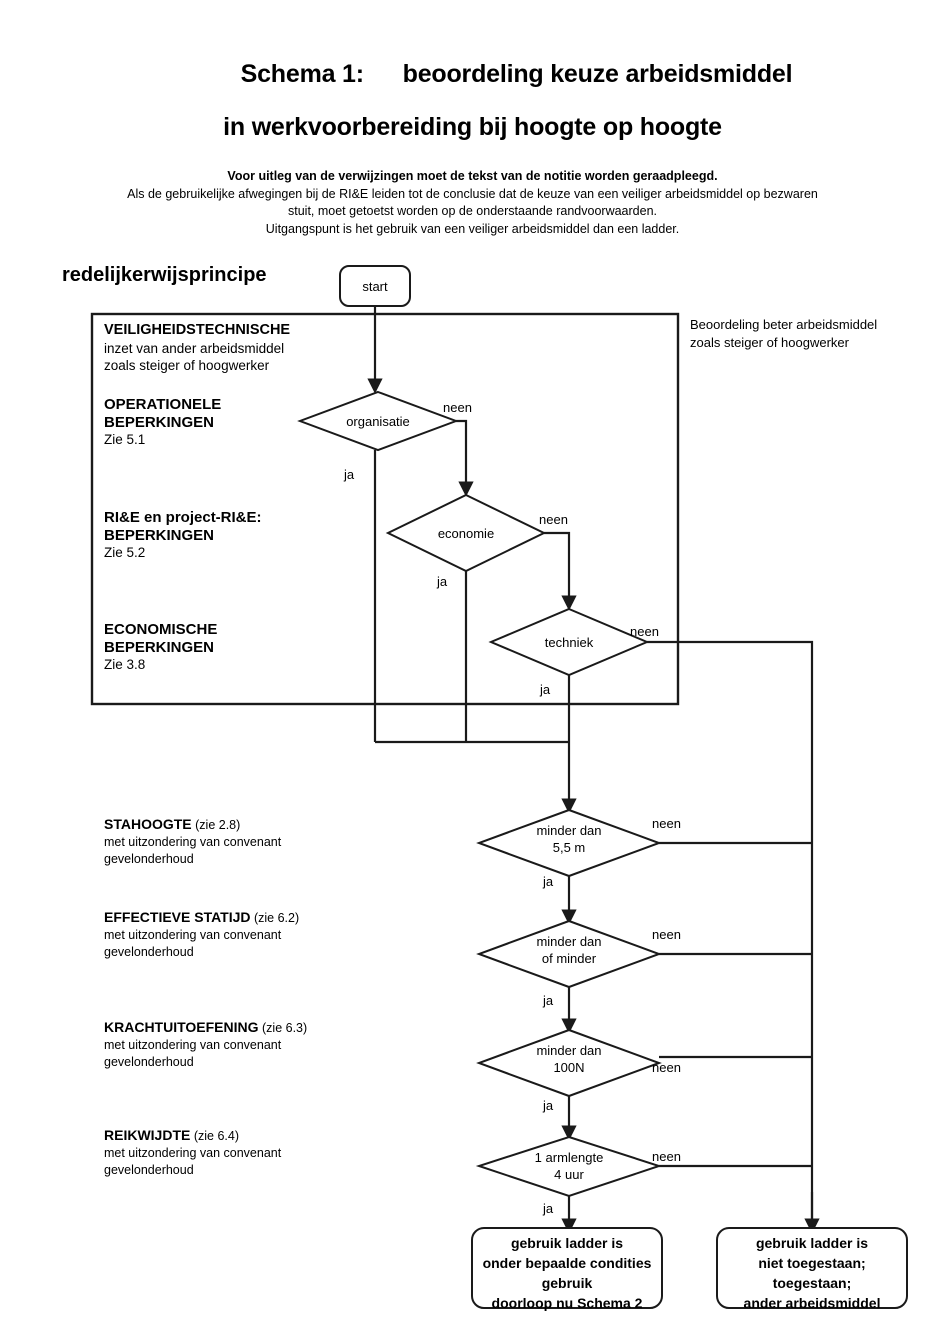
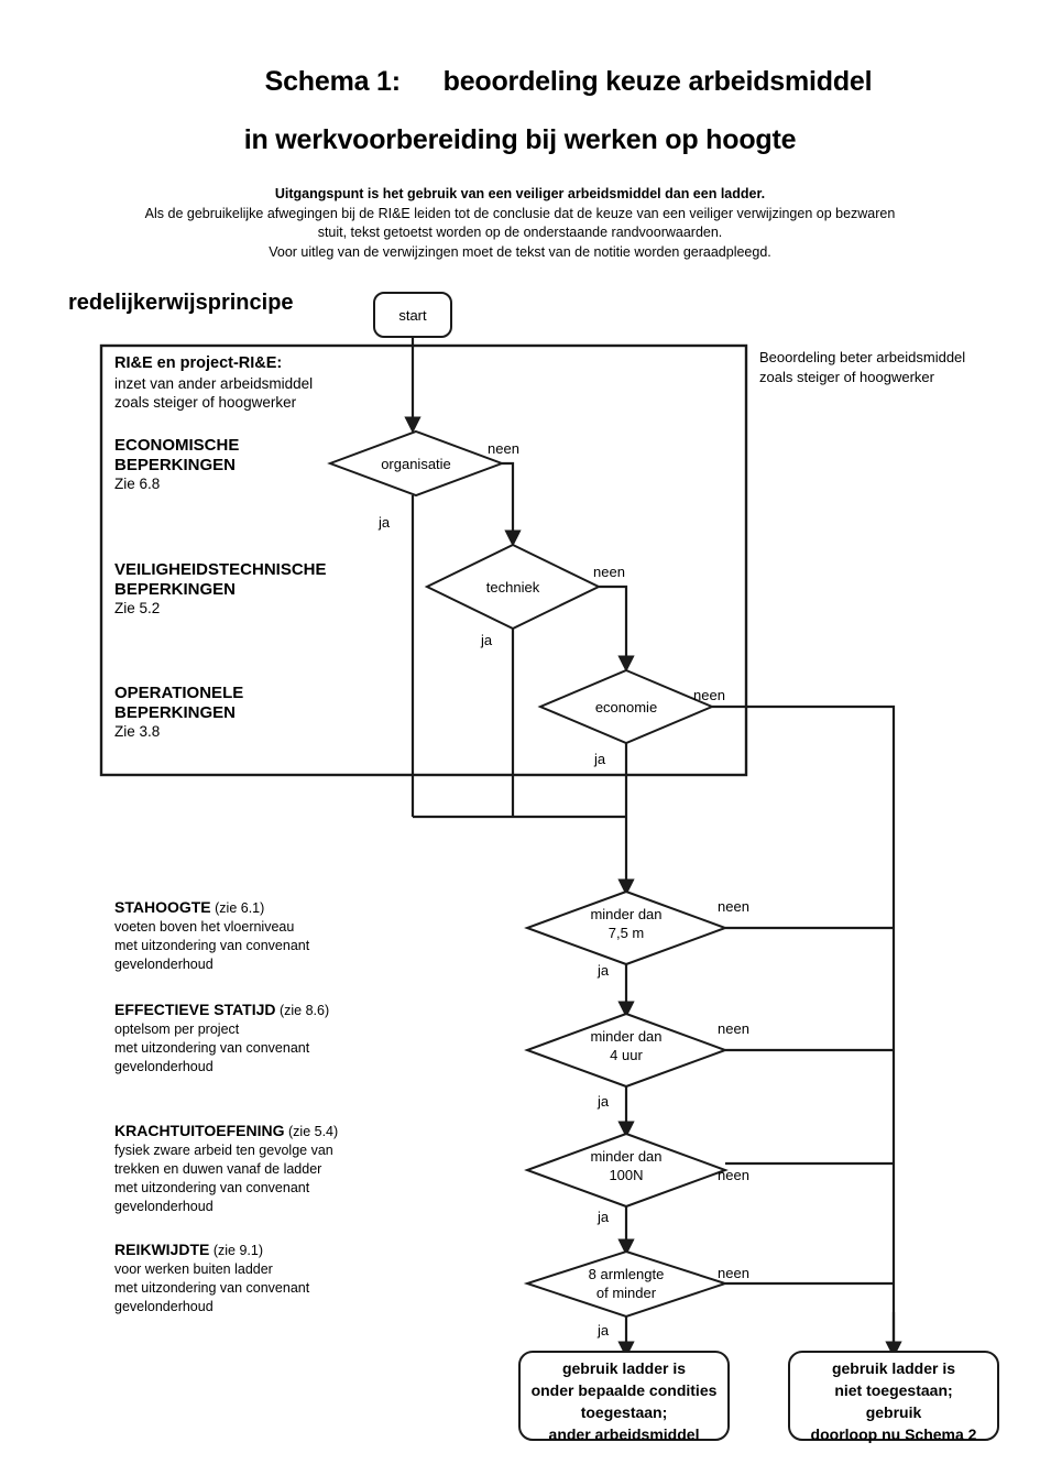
  Schema 1: beoordeling keuze arbeidsmiddel
- in werkvoorbereiding bij hoogte op hoogte
+ in werkvoorbereiding bij werken op hoogte
- Voor uitleg van de verwijzingen moet de tekst van de notitie worden geraadpleegd.
+ Uitgangspunt is het gebruik van een veiliger arbeidsmiddel dan een ladder.
- Als de gebruikelijke afwegingen bij de RI&E leiden tot de conclusie dat de keuze van een veiliger arbeidsmiddel op bezwaren
+ Als de gebruikelijke afwegingen bij de RI&E leiden tot de conclusie dat de keuze van een veiliger verwijzingen op bezwaren
- stuit, moet getoetst worden op de onderstaande randvoorwaarden.
+ stuit, tekst getoetst worden op de onderstaande randvoorwaarden.
- Uitgangspunt is het gebruik van een veiliger arbeidsmiddel dan een ladder.
+ Voor uitleg van de verwijzingen moet de tekst van de notitie worden geraadpleegd.
  redelijkerwijsprincipe
- VEILIGHEIDSTECHNISCHE
+ RI&E en project-RI&E:
  inzet van ander arbeidsmiddel
  zoals steiger of hoogwerker
- OPERATIONELE
+ ECONOMISCHE
  BEPERKINGEN
- Zie 5.1
+ Zie 6.8
- RI&E en project-RI&E:
+ VEILIGHEIDSTECHNISCHE
  BEPERKINGEN
  Zie 5.2
- ECONOMISCHE
+ OPERATIONELE
  BEPERKINGEN
  Zie 3.8
  Beoordeling beter arbeidsmiddel
  zoals steiger of hoogwerker
- STAHOOGTE (zie 2.8)
+ STAHOOGTE (zie 6.1)
+ voeten boven het vloerniveau
  met uitzondering van convenant
  gevelonderhoud
- EFFECTIEVE STATIJD (zie 6.2)
+ EFFECTIEVE STATIJD (zie 8.6)
+ optelsom per project
  met uitzondering van convenant
  gevelonderhoud
- KRACHTUITOEFENING (zie 6.3)
+ KRACHTUITOEFENING (zie 5.4)
+ fysiek zware arbeid ten gevolge van
+ trekken en duwen vanaf de ladder
  met uitzondering van convenant
  gevelonderhoud
- REIKWIJDTE (zie 6.4)
+ REIKWIJDTE (zie 9.1)
+ voor werken buiten ladder
  met uitzondering van convenant
  gevelonderhoud
  start
  organisatie
  neen
  ja
- economie
+ techniek
  neen
  ja
- techniek
+ economie
  neen
  ja
  minder dan
- 5,5 m
+ 7,5 m
  neen
  ja
  minder dan
- of minder
+ 4 uur
  neen
  ja
  minder dan
  100N
  neen
  ja
- 1 armlengte
+ 8 armlengte
- 4 uur
+ of minder
  neen
  ja
  gebruik ladder is
  onder bepaalde condities
- gebruik
+ toegestaan;
- doorloop nu Schema 2
+ ander arbeidsmiddel
  gebruik ladder is
  niet toegestaan;
- toegestaan;
+ gebruik
- ander arbeidsmiddel
+ doorloop nu Schema 2
